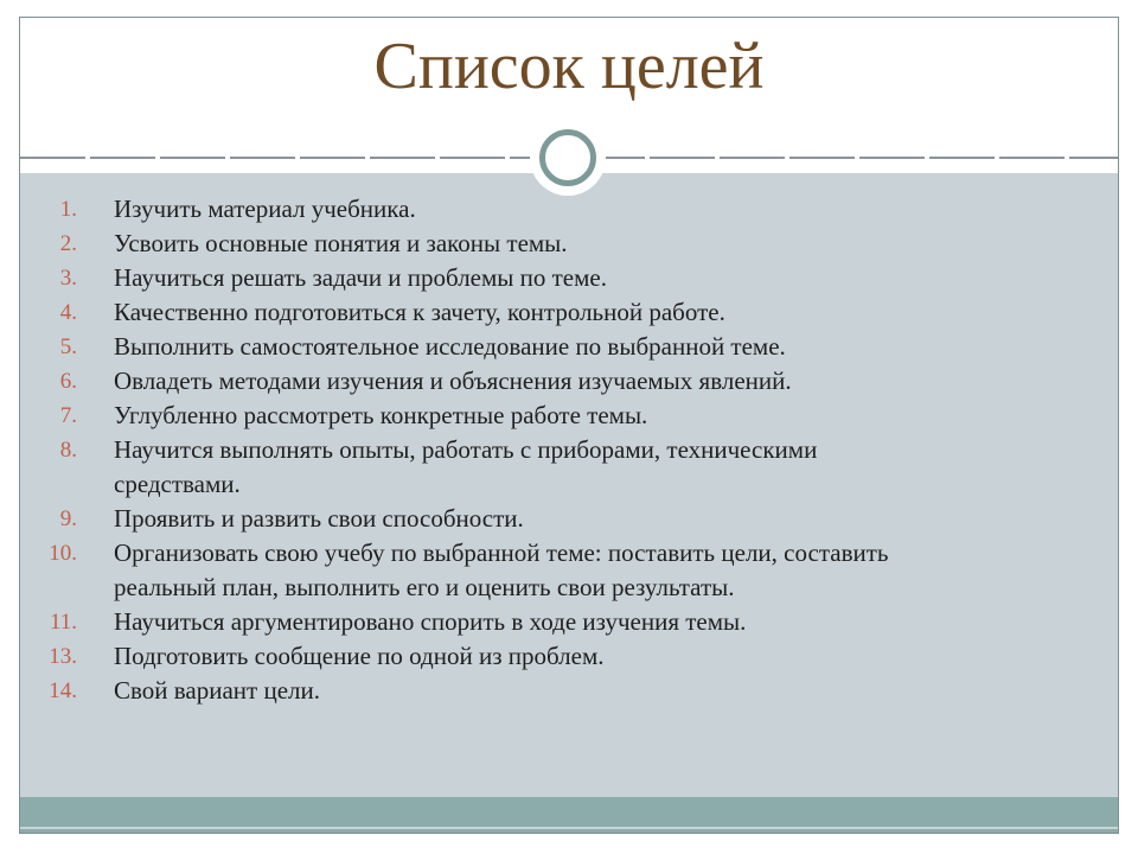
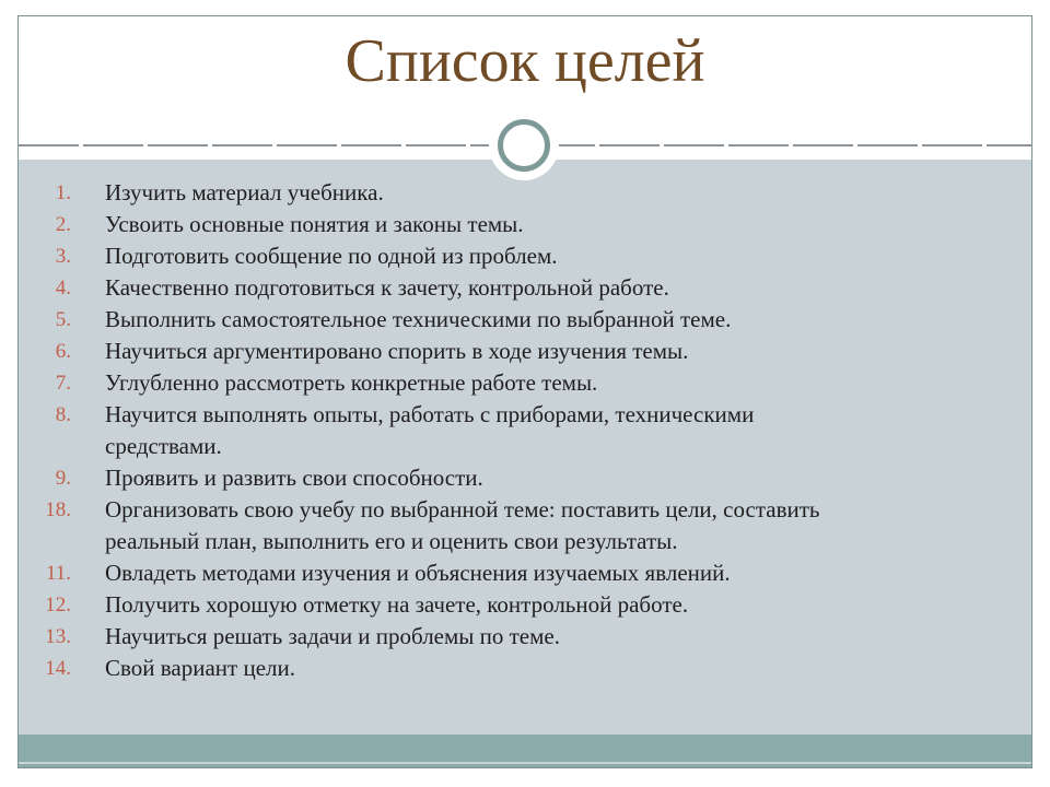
  Список целей
  1.
  Изучить материал учебника.
  2.
  Усвоить основные понятия и законы темы.
  3.
- Научиться решать задачи и проблемы по теме.
+ Подготовить сообщение по одной из проблем.
  4.
  Качественно подготовиться к зачету, контрольной работе.
  5.
- Выполнить самостоятельное исследование по выбранной теме.
+ Выполнить самостоятельное техническими по выбранной теме.
  6.
- Овладеть методами изучения и объяснения изучаемых явлений.
+ Научиться аргументировано спорить в ходе изучения темы.
  7.
  Углубленно рассмотреть конкретные работе темы.
  8.
  Научится выполнять опыты, работать с приборами, техническими
  средствами.
  9.
  Проявить и развить свои способности.
- 10.
+ 18.
  Организовать свою учебу по выбранной теме: поставить цели, составить
  реальный план, выполнить его и оценить свои результаты.
  11.
- Научиться аргументировано спорить в ходе изучения темы.
+ Овладеть методами изучения и объяснения изучаемых явлений.
+ 12.
+ Получить хорошую отметку на зачете, контрольной работе.
  13.
- Подготовить сообщение по одной из проблем.
+ Научиться решать задачи и проблемы по теме.
  14.
  Свой вариант цели.
